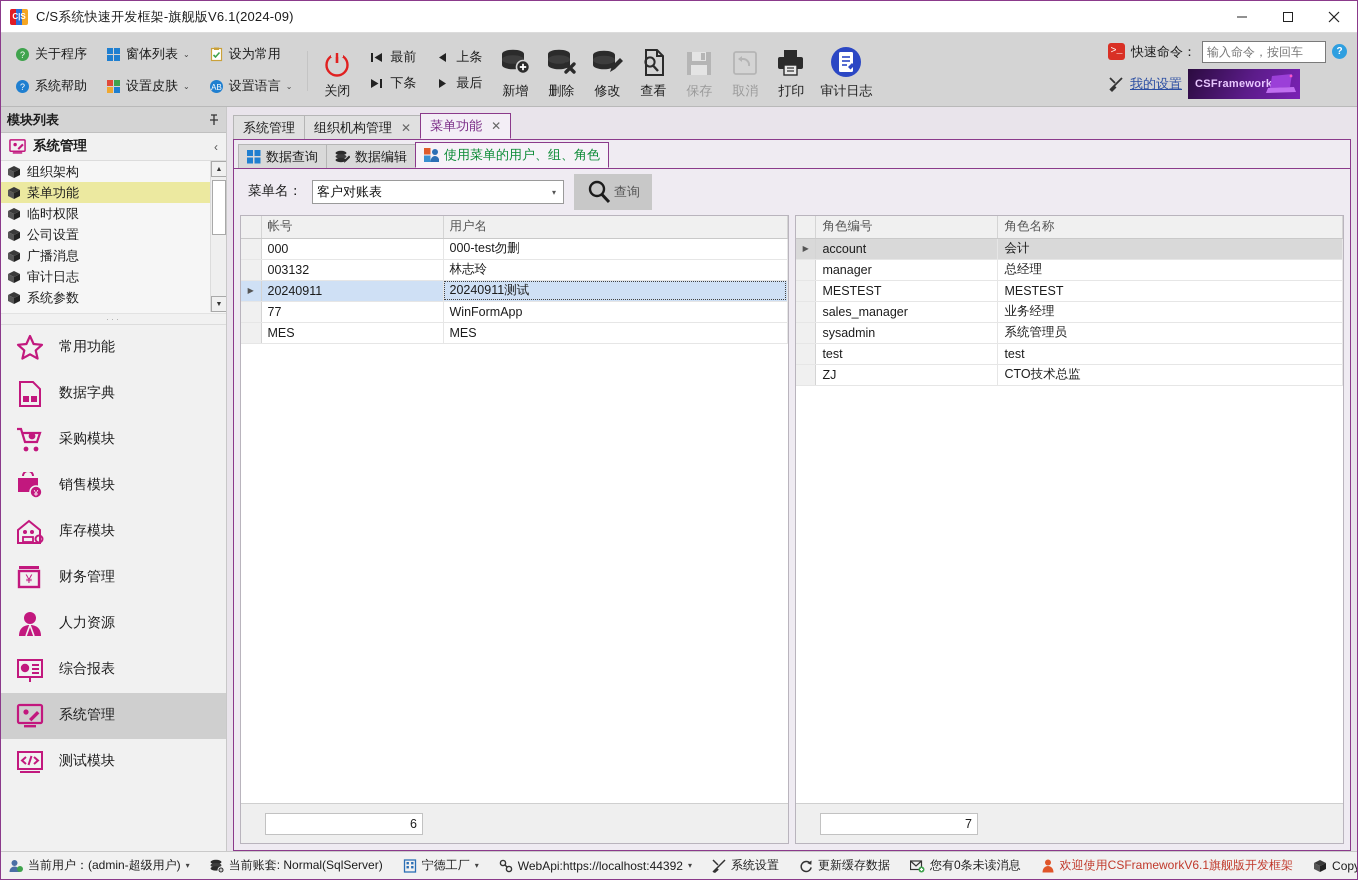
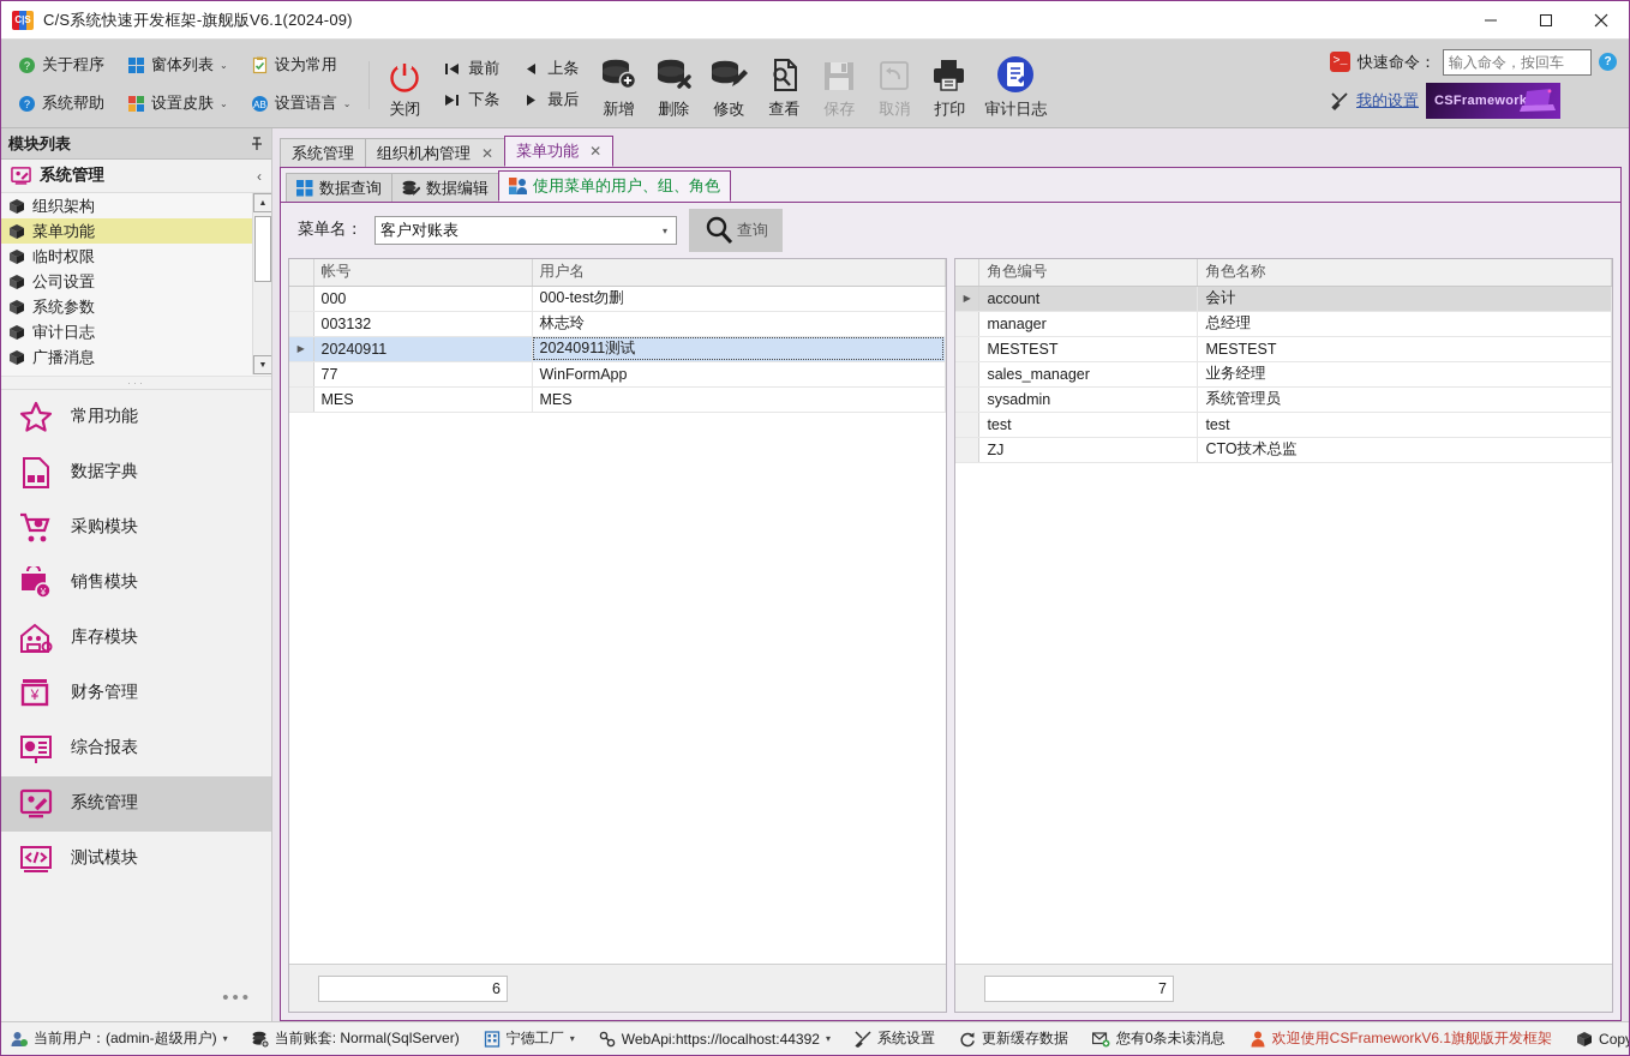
  C|S
  C/S系统快速开发框架-旗舰版V6.1(2024-09)
  ?
  关于程序
  ?
  系统帮助
  窗体列表
  ⌄
  设置皮肤
  ⌄
  设为常用
  AB
  设置语言
  ⌄
  关闭
  最前
  下条
  上条
  最后
  新增
  删除
  修改
  查看
  保存
  取消
  打印
  审计日志
  >_
  快速命令：
  输入命令，按回车
  ?
  我的设置
  CSFramework
  模块列表
  系统管理
  ‹
  组织架构
  菜单功能
  临时权限
  公司设置
- 广播消息
+ 系统参数
  审计日志
- 系统参数
+ 广播消息
  ···
  常用功能
  数据字典
  采购模块
  ¥
  销售模块
  库存模块
  ¥
  财务管理
- 人力资源
  综合报表
  系统管理
  测试模块
+ •••
  系统管理
  组织机构管理
  ✕
  菜单功能
  ✕
  数据查询
  数据编辑
  使用菜单的用户、组、角色
  菜单名：
  客户对账表
  ▾
  查询
  	帐号	用户名
  	000	000-test勿删
  	003132	林志玲
  ▶	20240911	20240911测试
  	77	WinFormApp
  	MES	MES
  6
  	角色编号	角色名称
  ▶	account	会计
  	manager	总经理
  	MESTEST	MESTEST
  	sales_manager	业务经理
  	sysadmin	系统管理员
  	test	test
  	ZJ	CTO技术总监
  7
  当前用户：(admin-超级用户)
  ▾
  当前账套: Normal(SqlServer)
  宁德工厂
  ▾
  WebApi:https://localhost:44392
  ▾
  系统设置
  更新缓存数据
  您有0条未读消息
  欢迎使用CSFrameworkV6.1旗舰版开发框架
  Cop
